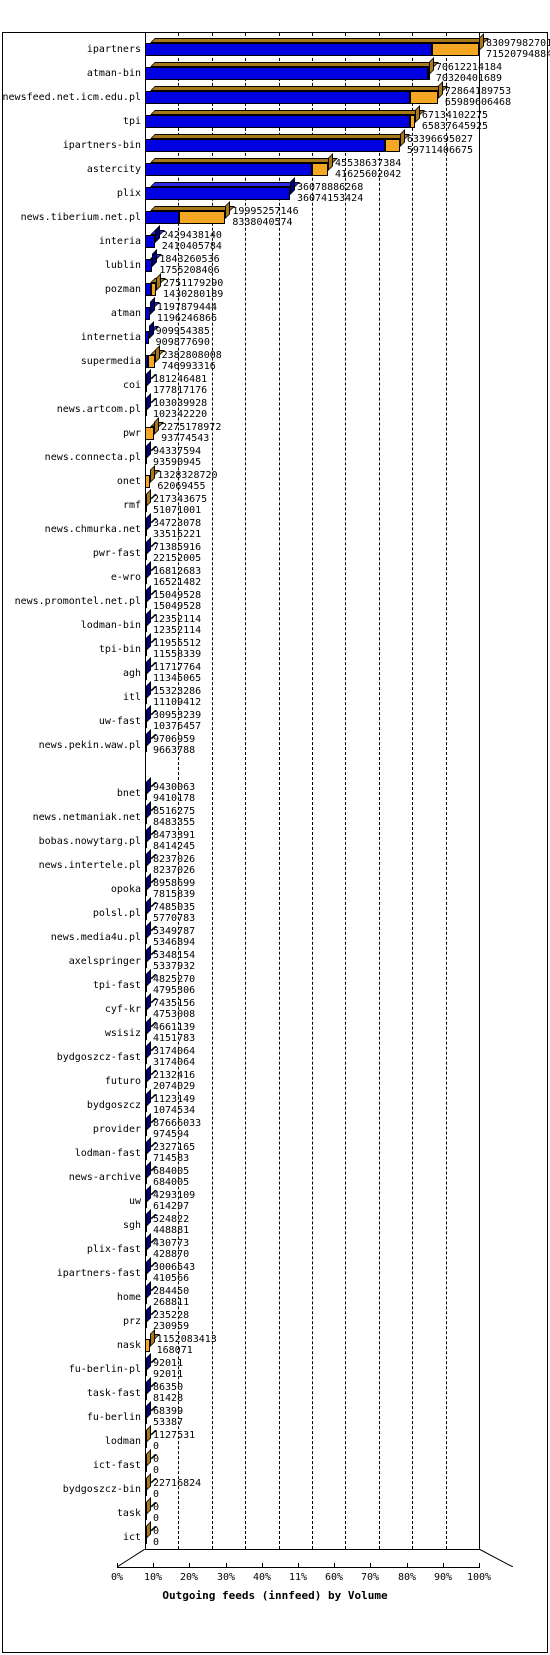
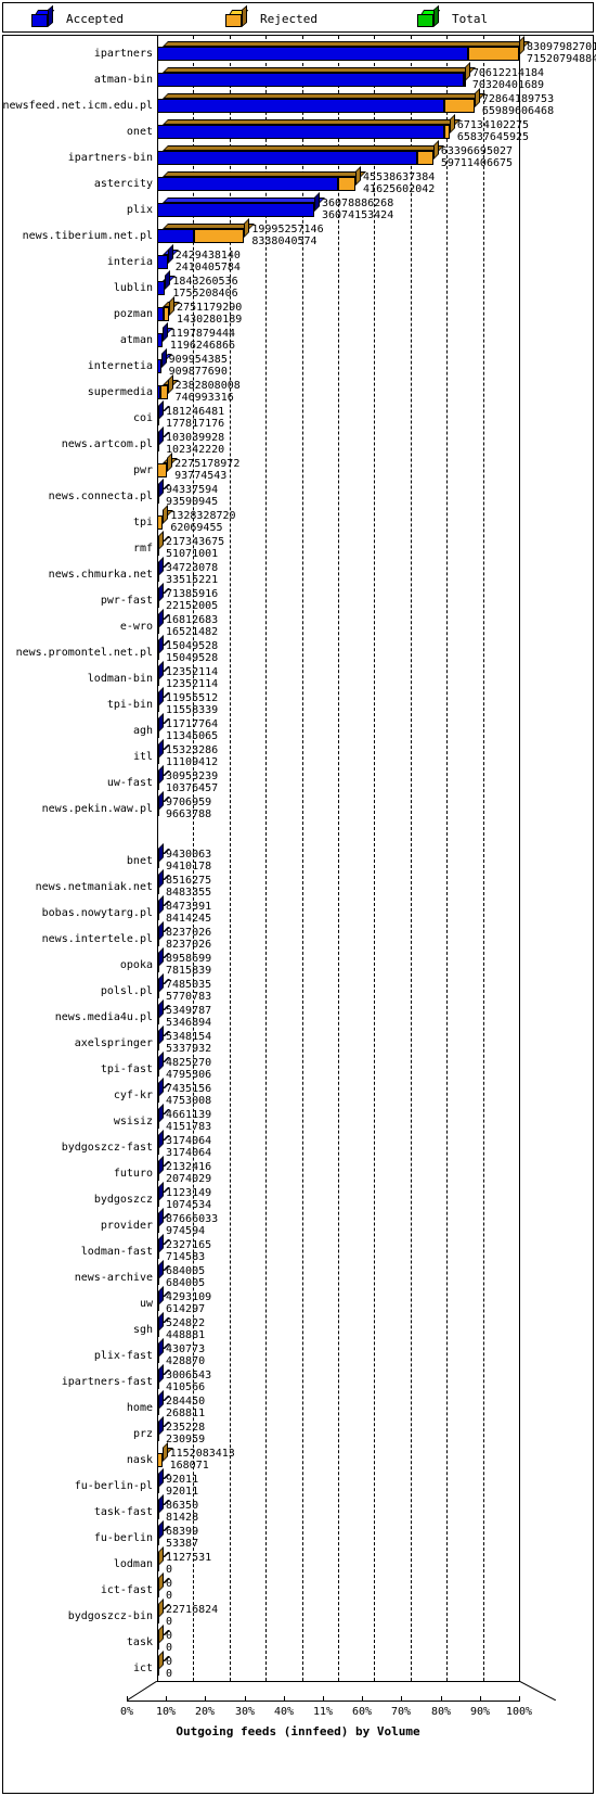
+ Accepted
+ Rejected
+ Total
  ipartners
  83097982701
  71520794884
  atman-bin
  70612214184
  70320401689
  newsfeed.net.icm.edu.pl
  72864189753
  65989606468
- tpi
+ onet
  67134102275
  65837645925
  ipartners-bin
  63396695027
  59711406675
  astercity
  45538637384
  41625602042
  plix
  36078886268
  36074153424
  news.tiberium.net.pl
  19995257146
  8338040574
  interia
  2429438140
  2410405784
  lublin
  1843260536
  1755208406
  pozman
  2751179290
  1430280189
  atman
  1197879444
  1196246866
  internetia
  909954385
  909877690
  supermedia
  2382808008
  746993316
  coi
  181246481
  177817176
  news.artcom.pl
  103039928
  102342220
  pwr
  2275178972
  93774543
  news.connecta.pl
  94337594
  93590945
- onet
+ tpi
  1328328720
  62069455
  rmf
  217343675
  51071001
  news.chmurka.net
  34723078
  33515221
  pwr-fast
  71385916
  22152005
  e-wro
  16812683
  16521482
  news.promontel.net.pl
  15049528
  15049528
  lodman-bin
  12352114
  12352114
  tpi-bin
  11955512
  11558339
  agh
  11717764
  11345065
  itl
  15323286
  11109412
  uw-fast
  30953239
  10376457
  news.pekin.waw.pl
  9706959
  9663788
  bnet
  9430063
  9410178
  news.netmaniak.net
  8516275
  8483355
  bobas.nowytarg.pl
  8473391
  8414245
  news.intertele.pl
  8237026
  8237026
  opoka
  8958699
  7815839
  polsl.pl
  7485035
  5770783
  news.media4u.pl
  5349787
  5346894
  axelspringer
  5348154
  5337932
  tpi-fast
  4825270
  4795306
  cyf-kr
  7435156
  4753008
  wsisiz
  4661139
  4151783
  bydgoszcz-fast
  3174064
  3174064
  futuro
  2132416
  2074029
  bydgoszcz
  1123149
  1074534
  provider
  87666033
  974594
  lodman-fast
  2327165
  714583
  news-archive
  684005
  684005
  uw
  4293109
  614297
  sgh
  524822
  448881
  plix-fast
  430773
  428870
  ipartners-fast
  3006543
  410566
  home
  284450
  268811
  prz
  235228
  230959
  nask
  1152083413
  168071
  fu-berlin-pl
  92011
  92011
  task-fast
  86350
  81428
  fu-berlin
  68399
  53387
  lodman
  1127531
  0
  ict-fast
  0
  0
  bydgoszcz-bin
  22716824
  0
  task
  0
  0
  ict
  0
  0
  0%
  10%
  20%
  30%
  40%
  11%
  60%
  70%
  80%
  90%
  100%
  Outgoing feeds (innfeed) by Volume
